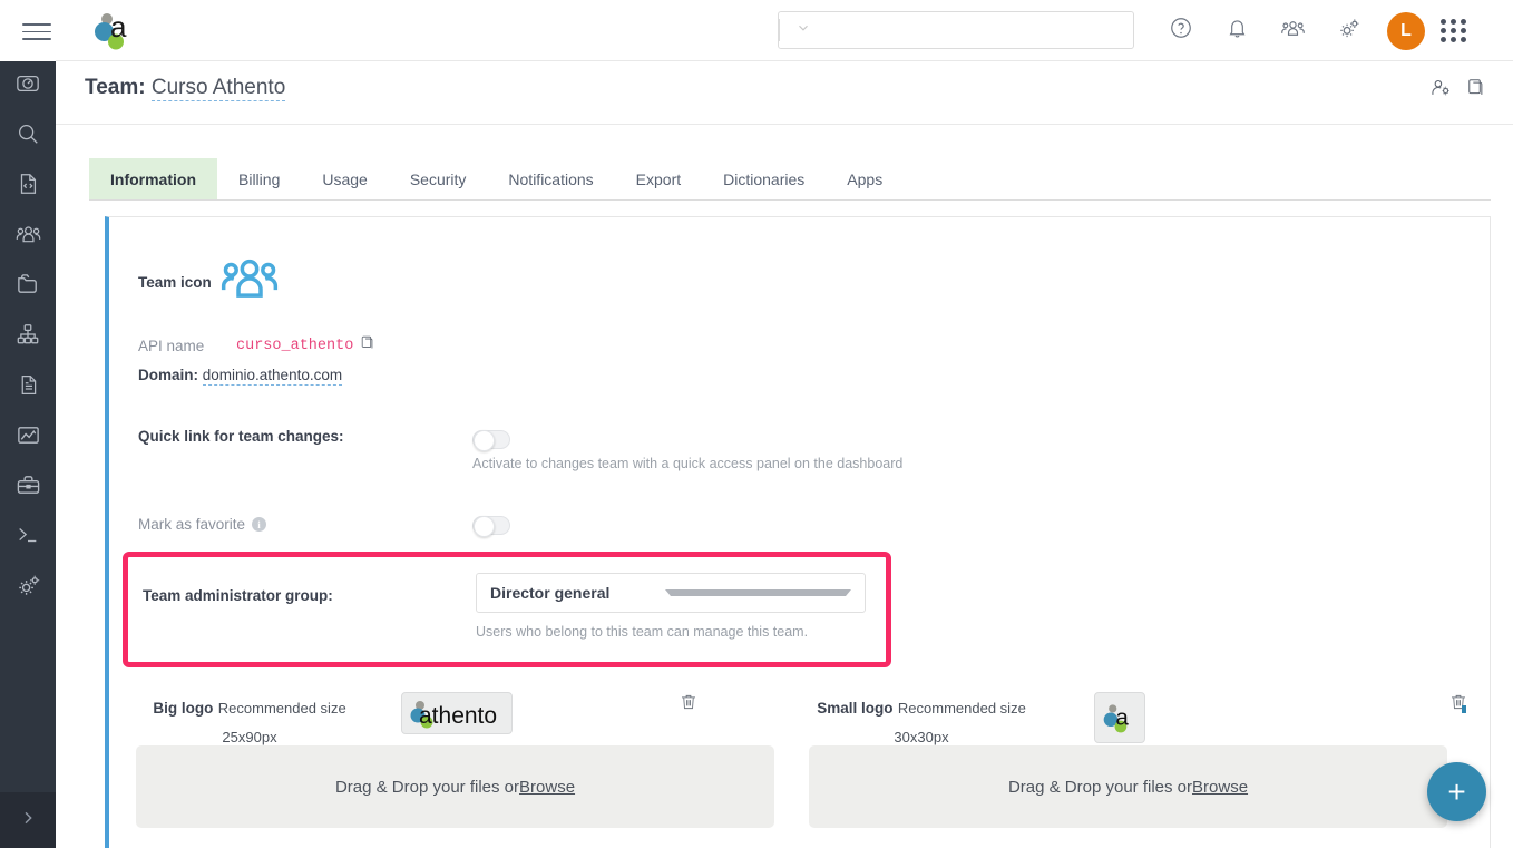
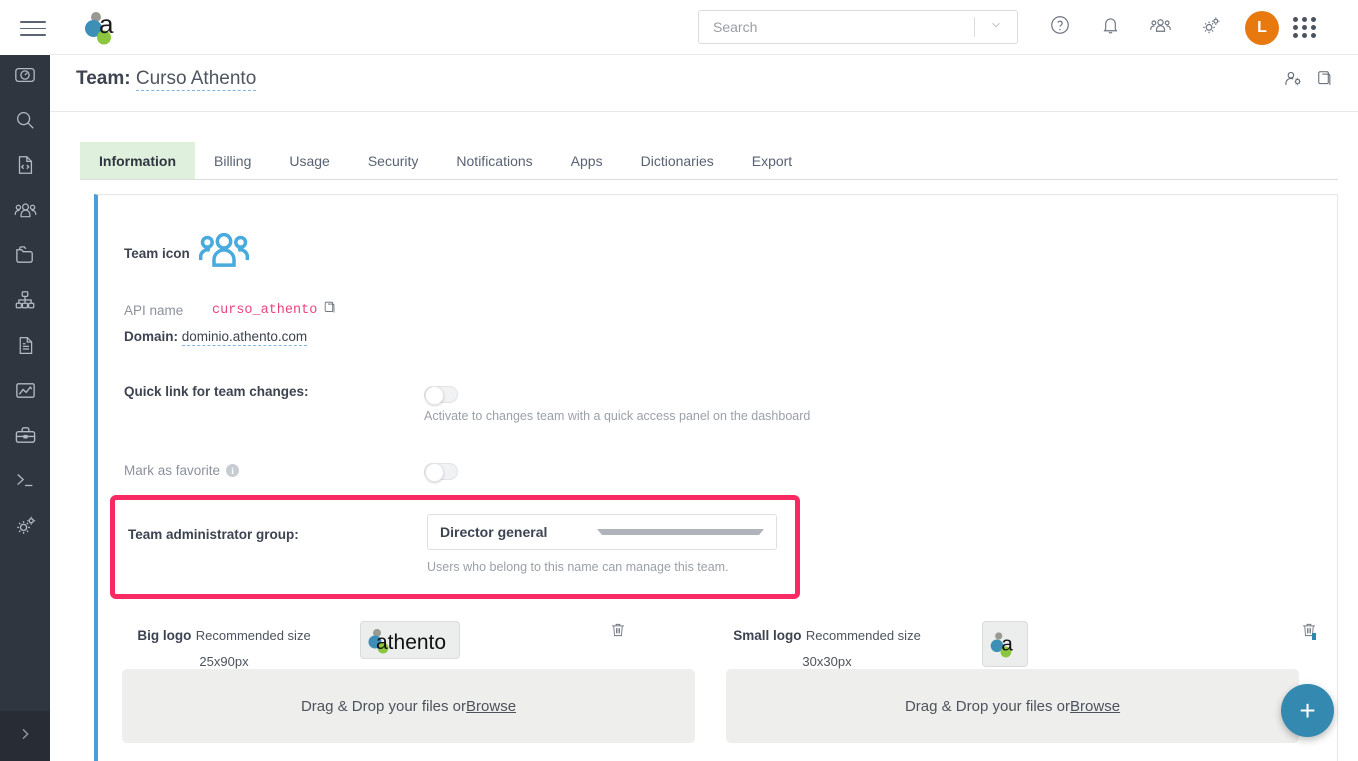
  a
+ Search
  L
  Team: Curso Athento
  Information
  Billing
  Usage
  Security
  Notifications
- Export
+ Apps
  Dictionaries
- Apps
+ Export
  Team icon
  API name
  curso_athento
  Domain: dominio.athento.com
  Quick link for team changes:
  Activate to changes team with a quick access panel on the dashboard
  Mark as favorite
  i
  Team administrator group:
  Director general
- Users who belong to this team can manage this team.
+ Users who belong to this name can manage this team.
  Big logo Recommended size 25x90px
  athento
  Small logo Recommended size 30x30px
  a
  Drag & Drop your files or
  Browse
  Drag & Drop your files or
  Browse
  +
